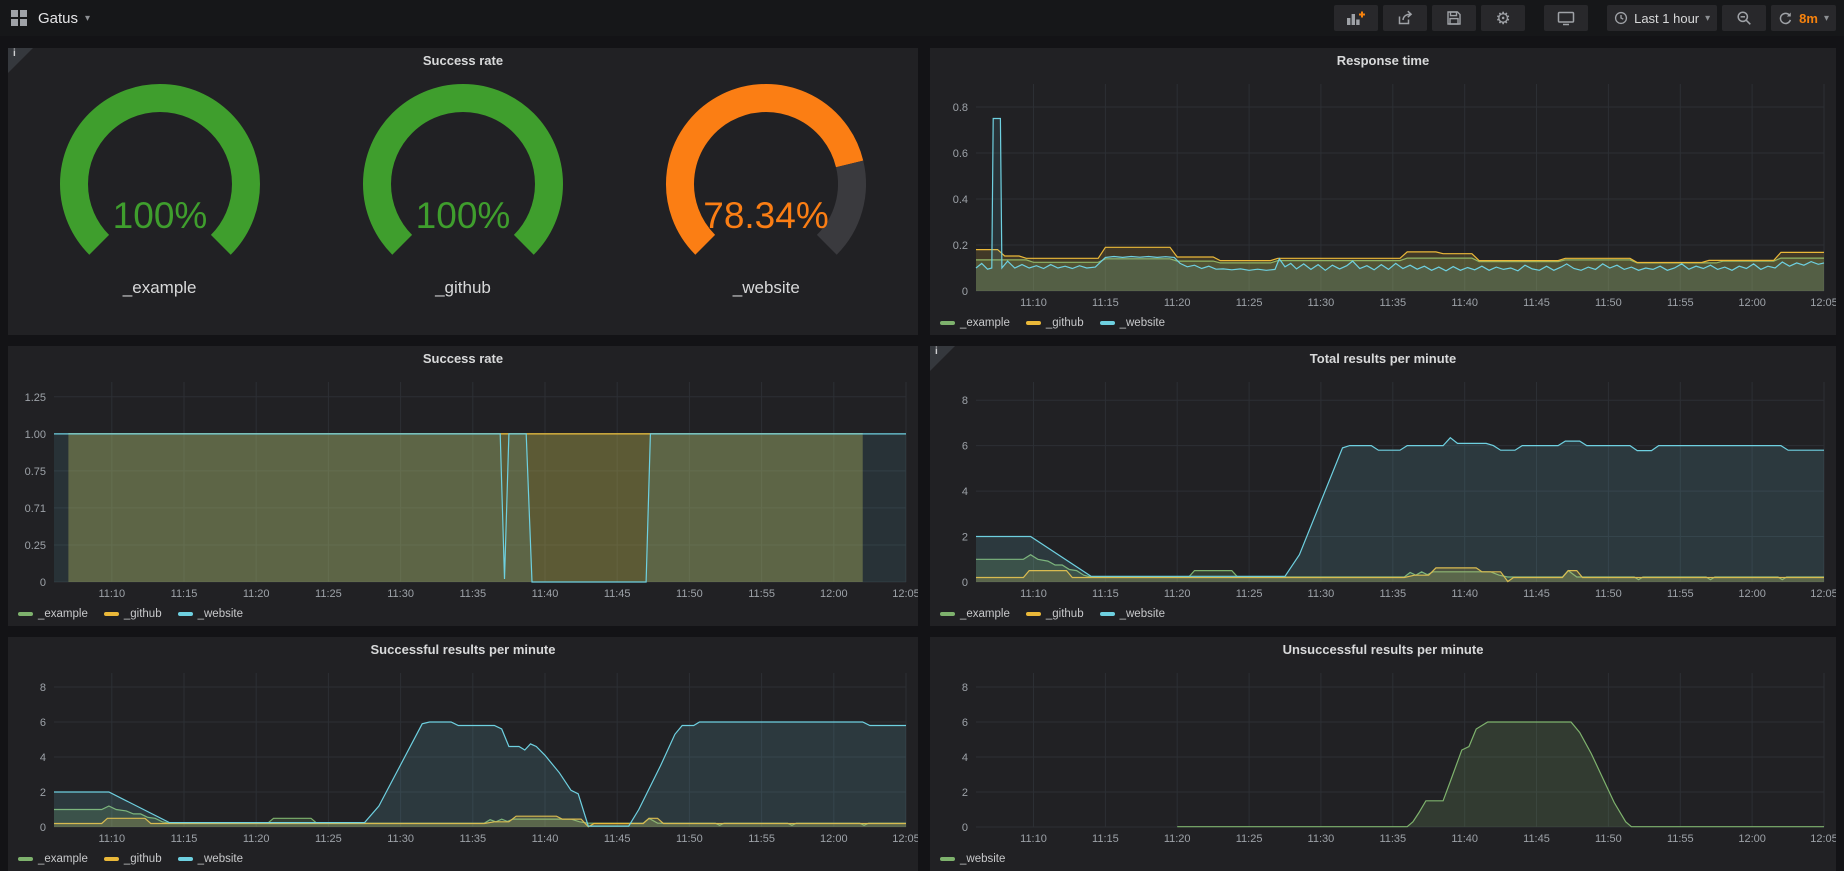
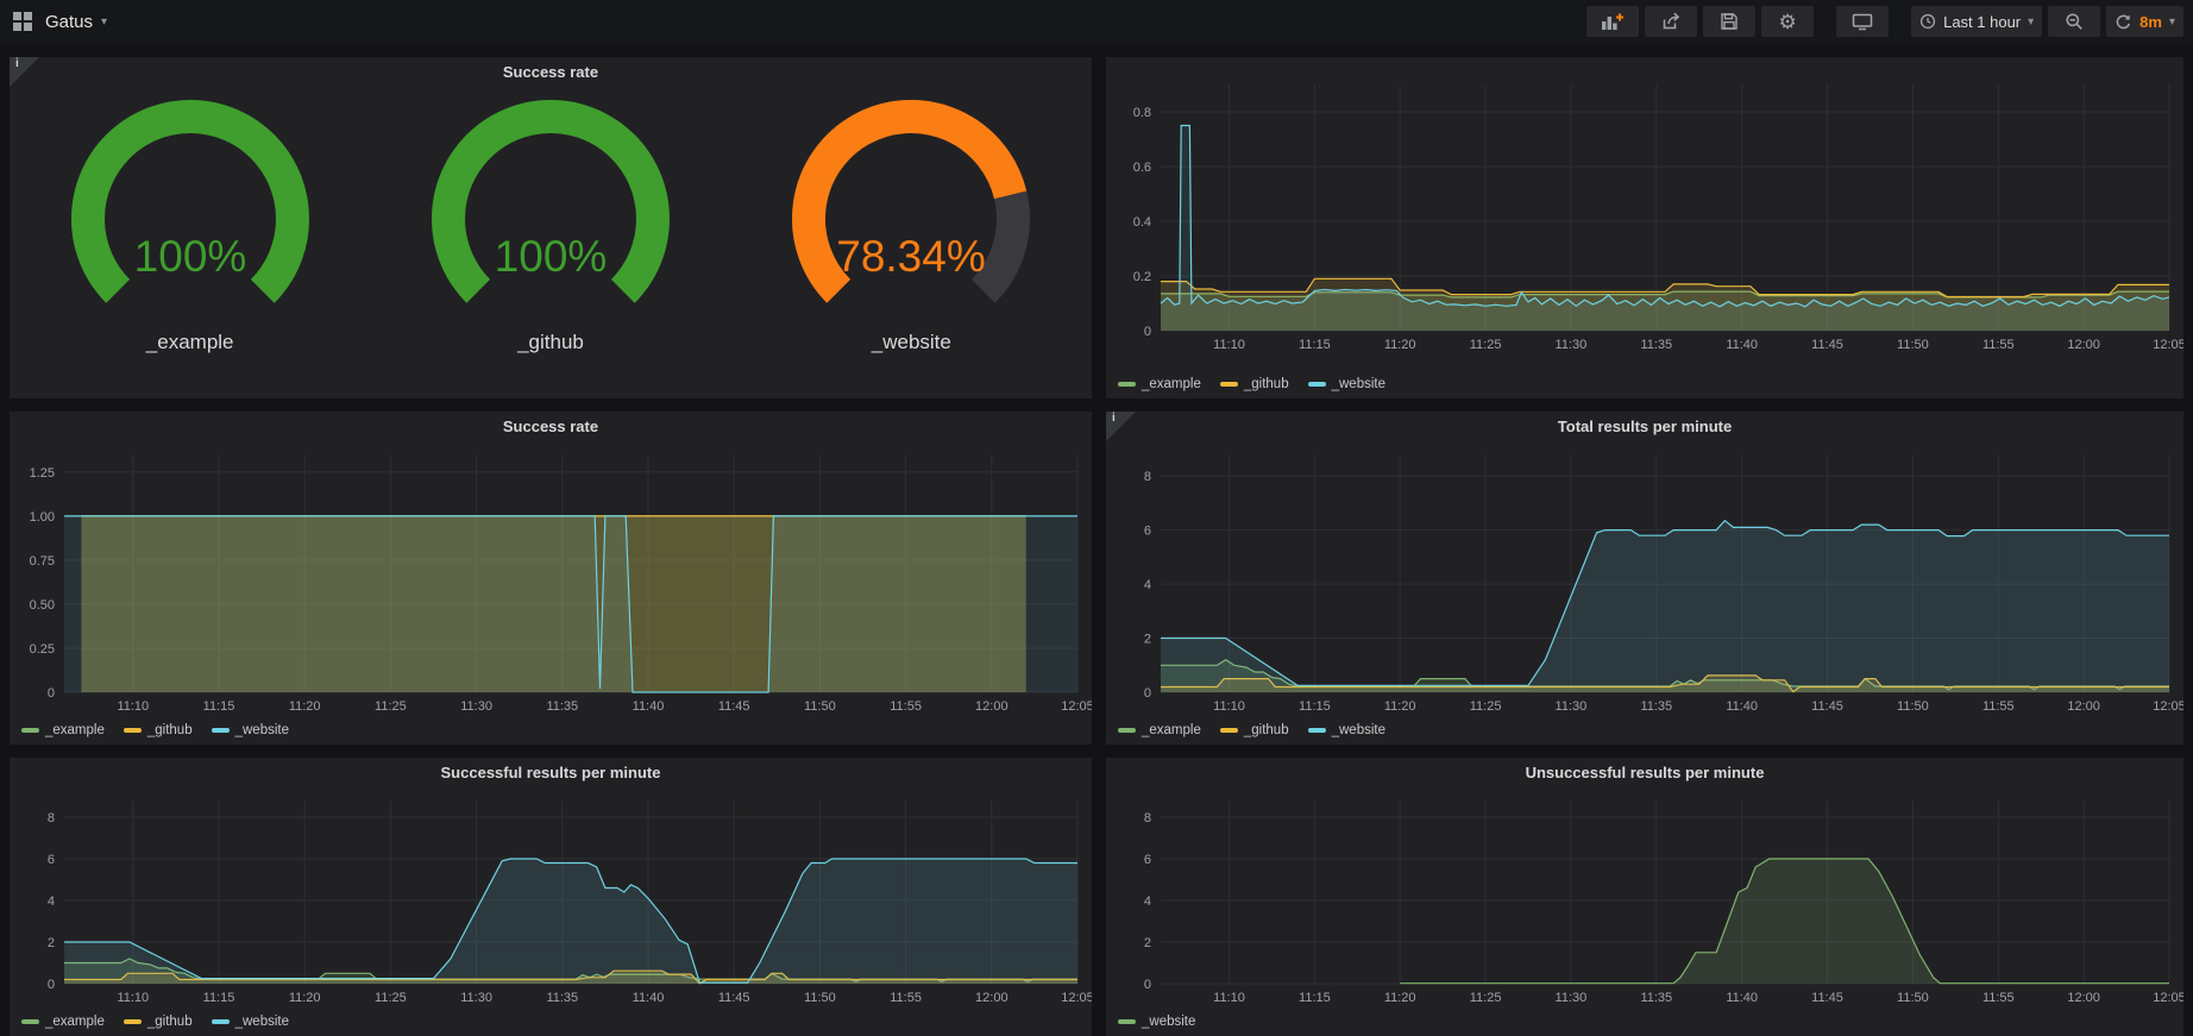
  Gatus
  ▾
  ⚙
  Last 1 hour
  ▾
  8m
  ▾
  Success rate
  100%
  _example
  100%
  _github
  78.34%
  _website
  i
- Response time
  11:10
  11:15
  11:20
  11:25
  11:30
  11:35
  11:40
  11:45
  11:50
  11:55
  12:00
  12:05
  0
  0.2
  0.4
  0.6
  0.8
  _example
  _github
  _website
  Success rate
  11:10
  11:15
  11:20
  11:25
  11:30
  11:35
  11:40
  11:45
  11:50
  11:55
  12:00
  12:05
  0
  0.25
- 0.71
+ 0.50
  0.75
  1.00
  1.25
  _example
  _github
  _website
  Total results per minute
  11:10
  11:15
  11:20
  11:25
  11:30
  11:35
  11:40
  11:45
  11:50
  11:55
  12:00
  12:05
  0
  2
  4
  6
  8
  _example
  _github
  _website
  i
  Successful results per minute
  11:10
  11:15
  11:20
  11:25
  11:30
  11:35
  11:40
  11:45
  11:50
  11:55
  12:00
  12:05
  0
  2
  4
  6
  8
  _example
  _github
  _website
  Unsuccessful results per minute
  11:10
  11:15
  11:20
  11:25
  11:30
  11:35
  11:40
  11:45
  11:50
  11:55
  12:00
  12:05
  0
  2
  4
  6
  8
  _website
